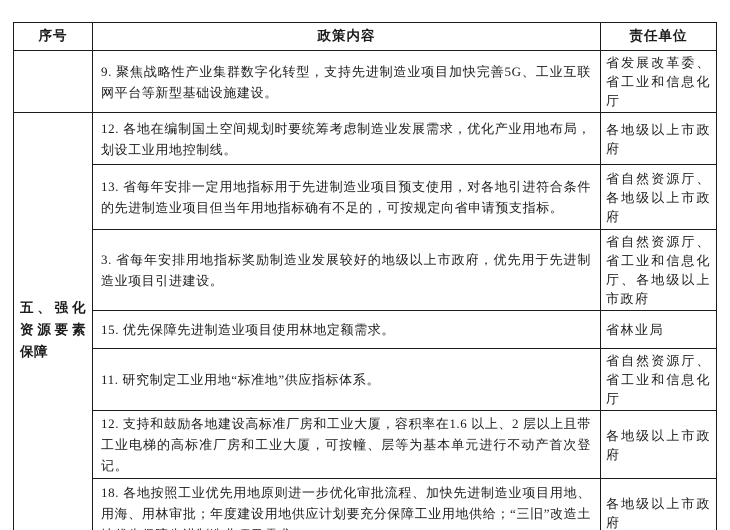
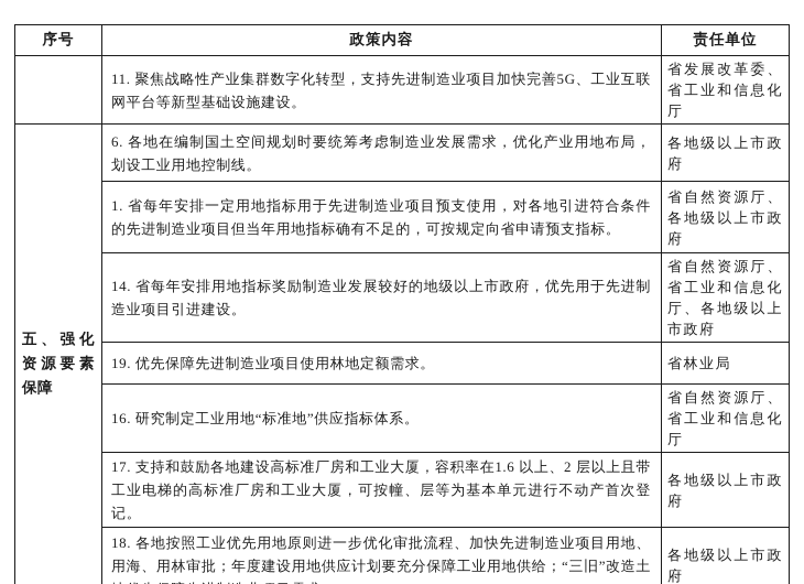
  序号	政策内容	责任单位
- 	9. 聚焦战略性产业集群数字化转型，支持先进制造业项目加快完善5G、工业互联网平台等新型基础设施建设。	省发展改革委、省工业和信息化厅
+ 	11. 聚焦战略性产业集群数字化转型，支持先进制造业项目加快完善5G、工业互联网平台等新型基础设施建设。	省发展改革委、省工业和信息化厅
- 五、强化资源要素保障	12. 各地在编制国土空间规划时要统筹考虑制造业发展需求，优化产业用地布局，划设工业用地控制线。	各地级以上市政府
+ 五、强化资源要素保障	6. 各地在编制国土空间规划时要统筹考虑制造业发展需求，优化产业用地布局，划设工业用地控制线。	各地级以上市政府
- 13. 省每年安排一定用地指标用于先进制造业项目预支使用，对各地引进符合条件的先进制造业项目但当年用地指标确有不足的，可按规定向省申请预支指标。	省自然资源厅、各地级以上市政府
+ 1. 省每年安排一定用地指标用于先进制造业项目预支使用，对各地引进符合条件的先进制造业项目但当年用地指标确有不足的，可按规定向省申请预支指标。	省自然资源厅、各地级以上市政府
- 3. 省每年安排用地指标奖励制造业发展较好的地级以上市政府，优先用于先进制造业项目引进建设。	省自然资源厅、省工业和信息化厅、各地级以上市政府
+ 14. 省每年安排用地指标奖励制造业发展较好的地级以上市政府，优先用于先进制造业项目引进建设。	省自然资源厅、省工业和信息化厅、各地级以上市政府
- 15. 优先保障先进制造业项目使用林地定额需求。	省林业局
+ 19. 优先保障先进制造业项目使用林地定额需求。	省林业局
- 11. 研究制定工业用地“标准地”供应指标体系。	省自然资源厅、省工业和信息化厅
+ 16. 研究制定工业用地“标准地”供应指标体系。	省自然资源厅、省工业和信息化厅
- 12. 支持和鼓励各地建设高标准厂房和工业大厦，容积率在1.6 以上、2 层以上且带工业电梯的高标准厂房和工业大厦，可按幢、层等为基本单元进行不动产首次登记。	各地级以上市政府
+ 17. 支持和鼓励各地建设高标准厂房和工业大厦，容积率在1.6 以上、2 层以上且带工业电梯的高标准厂房和工业大厦，可按幢、层等为基本单元进行不动产首次登记。	各地级以上市政府
  18. 各地按照工业优先用地原则进一步优化审批流程、加快先进制造业项目用地、用海、用林审批；年度建设用地供应计划要充分保障工业用地供给；“三旧”改造土	各地级以上市政府
